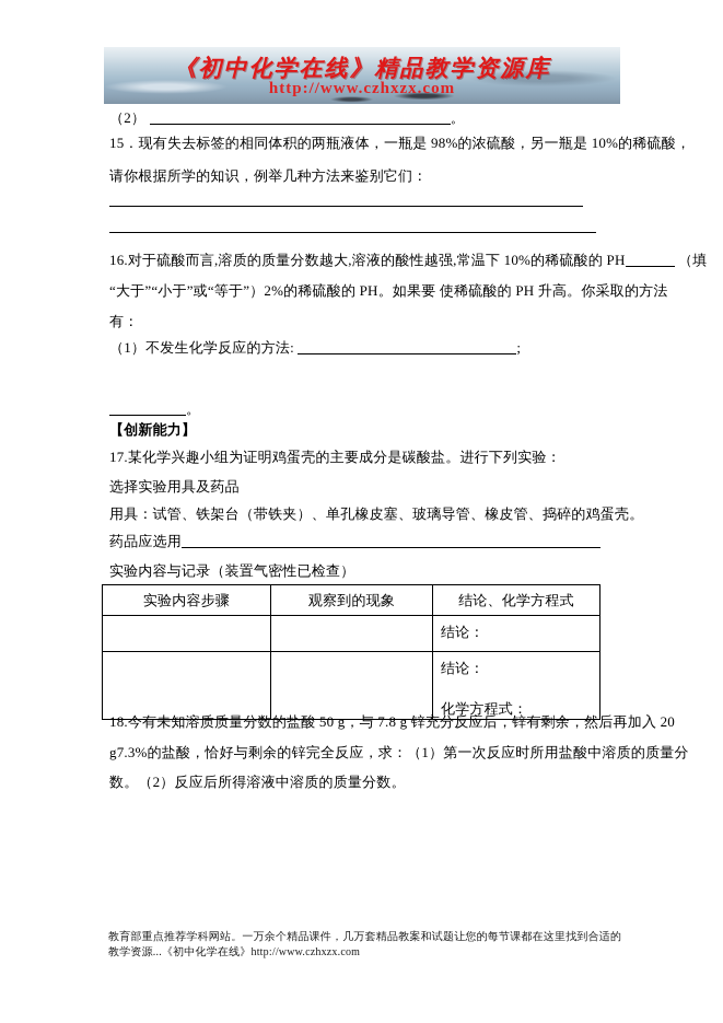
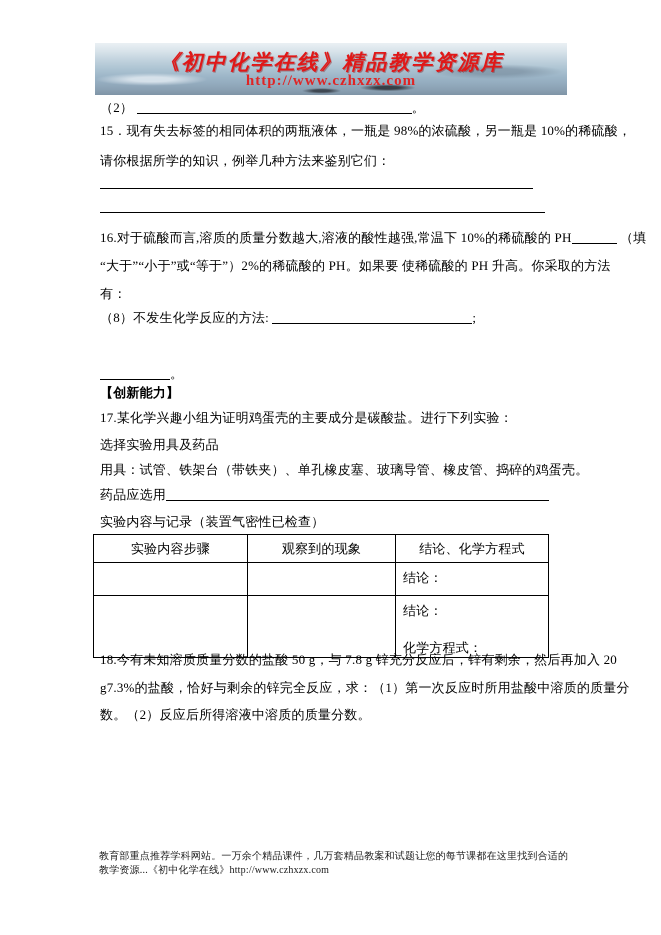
  《初中化学在线》精品教学资源库
  http://www.czhxzx.com
  （2） 。
  15．现有失去标签的相同体积的两瓶液体，一瓶是 98%的浓硫酸，另一瓶是 10%的稀硫酸，
  请你根据所学的知识，例举几种方法来鉴别它们：
  16.对于硫酸而言,溶质的质量分数越大,溶液的酸性越强,常温下 10%的稀硫酸的 PH （填
  “大于”“小于”或“等于”）2%的稀硫酸的 PH。如果要 使稀硫酸的 PH 升高。你采取的方法
  有：
- （1）不发生化学反应的方法: ;
+ （8）不发生化学反应的方法: ;
  。
  【创新能力】
  17.某化学兴趣小组为证明鸡蛋壳的主要成分是碳酸盐。进行下列实验：
  选择实验用具及药品
  用具：试管、铁架台（带铁夹）、单孔橡皮塞、玻璃导管、橡皮管、捣碎的鸡蛋壳。
  药品应选用
  实验内容与记录（装置气密性已检查）
  实验内容步骤	观察到的现象	结论、化学方程式
  		结论：
  		结论： 化学方程式：
  18.今有未知溶质质量分数的盐酸 50 g，与 7.8 g 锌充分反应后，锌有剩余，然后再加入 20
  g7.3%的盐酸，恰好与剩余的锌完全反应，求：（1）第一次反应时所用盐酸中溶质的质量分
  数。（2）反应后所得溶液中溶质的质量分数。
  教育部重点推荐学科网站。一万余个精品课件，几万套精品教案和试题让您的每节课都在这里找到合适的
  教学资源...《初中化学在线》http://www.czhxzx.com
